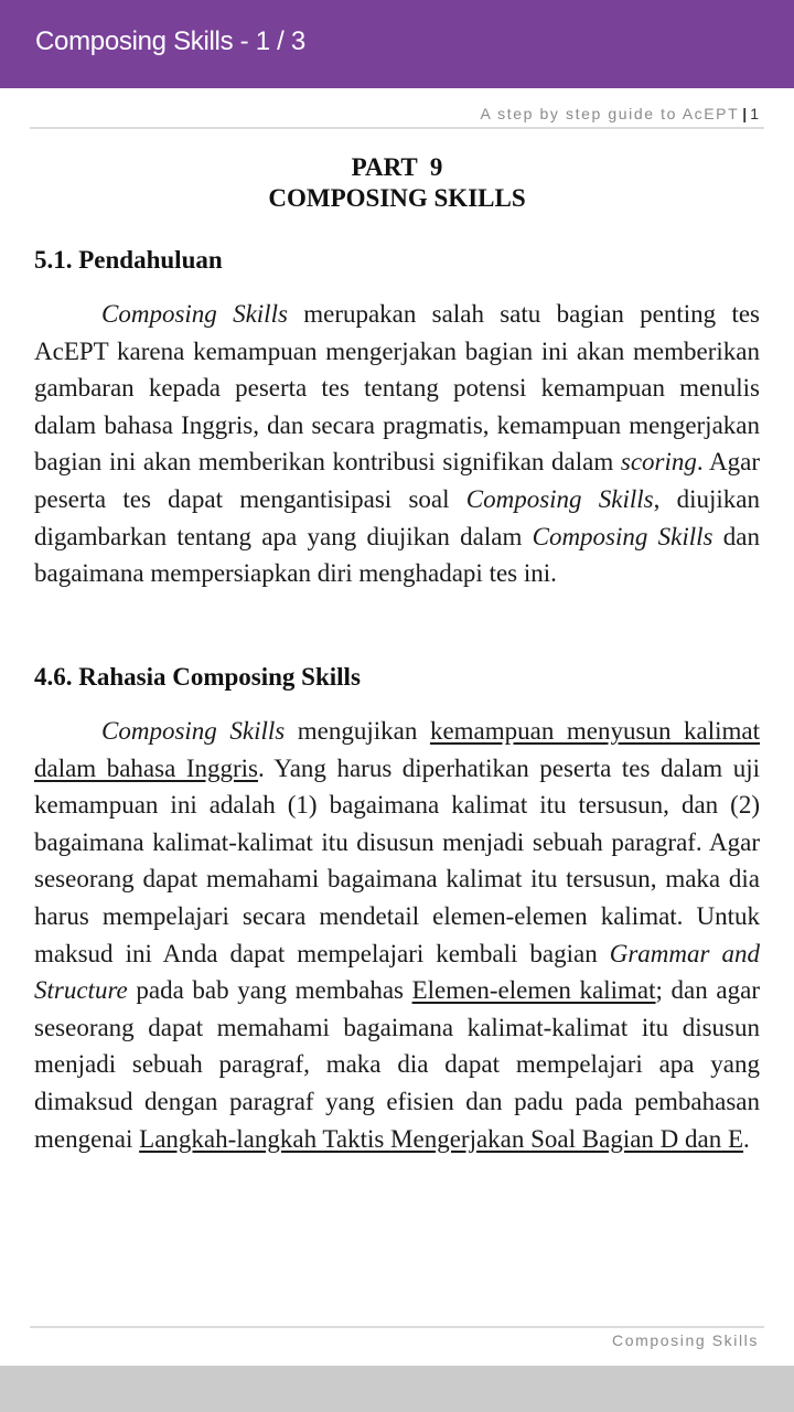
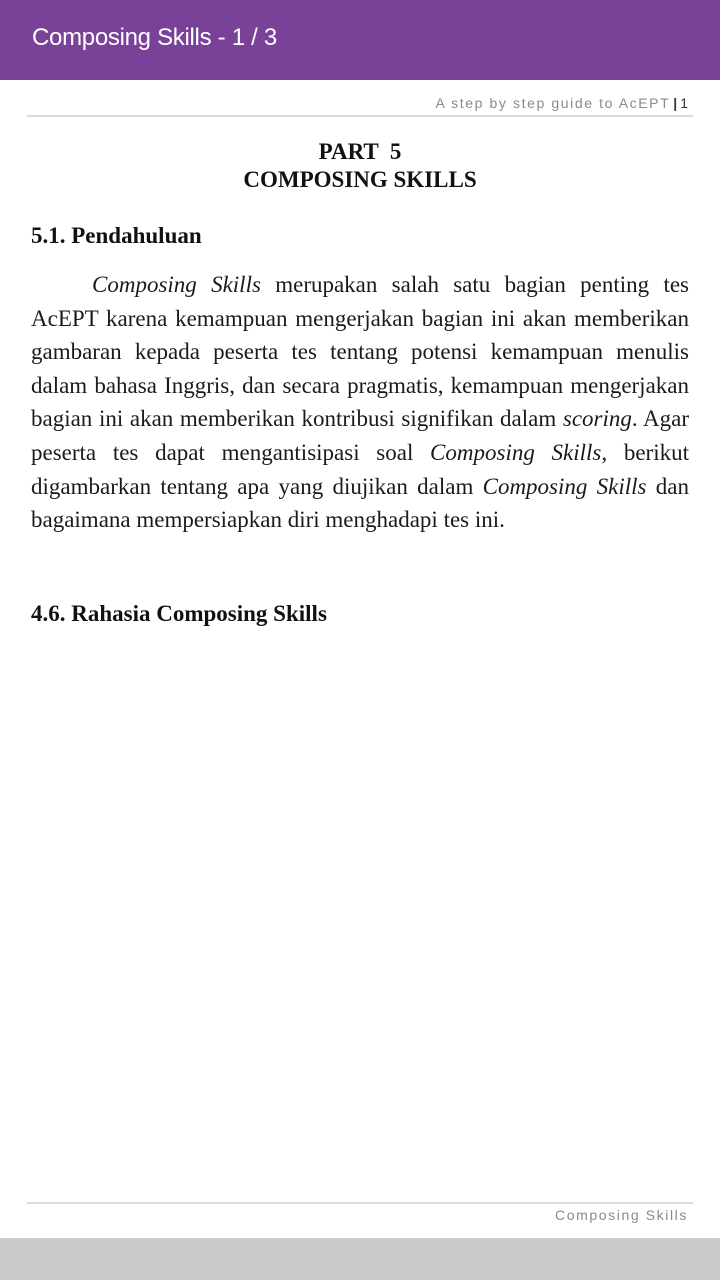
  Composing Skills - 1 / 3
  A step by step guide to AcEPT | 1
- PART 9
+ PART 5
  COMPOSING SKILLS
  5.1. Pendahuluan
- Composing Skills merupakan salah satu bagian penting tes AcEPT karena kemampuan mengerjakan bagian ini akan memberikan gambaran kepada peserta tes tentang potensi kemampuan menulis dalam bahasa Inggris, dan secara pragmatis, kemampuan mengerjakan bagian ini akan memberikan kontribusi signifikan dalam scoring. Agar peserta tes dapat mengantisipasi soal Composing Skills, diujikan digambarkan tentang apa yang diujikan dalam Composing Skills dan bagaimana mempersiapkan diri menghadapi tes ini.
+ Composing Skills merupakan salah satu bagian penting tes AcEPT karena kemampuan mengerjakan bagian ini akan memberikan gambaran kepada peserta tes tentang potensi kemampuan menulis dalam bahasa Inggris, dan secara pragmatis, kemampuan mengerjakan bagian ini akan memberikan kontribusi signifikan dalam scoring. Agar peserta tes dapat mengantisipasi soal Composing Skills, berikut digambarkan tentang apa yang diujikan dalam Composing Skills dan bagaimana mempersiapkan diri menghadapi tes ini.
  4.6. Rahasia Composing Skills
- Composing Skills mengujikan kemampuan menyusun kalimat dalam bahasa Inggris. Yang harus diperhatikan peserta tes dalam uji kemampuan ini adalah (1) bagaimana kalimat itu tersusun, dan (2) bagaimana kalimat-kalimat itu disusun menjadi sebuah paragraf. Agar seseorang dapat memahami bagaimana kalimat itu tersusun, maka dia harus mempelajari secara mendetail elemen-elemen kalimat. Untuk maksud ini Anda dapat mempelajari kembali bagian Grammar and Structure pada bab yang membahas Elemen-elemen kalimat; dan agar seseorang dapat memahami bagaimana kalimat-kalimat itu disusun menjadi sebuah paragraf, maka dia dapat mempelajari apa yang dimaksud dengan paragraf yang efisien dan padu pada pembahasan mengenai Langkah-langkah Taktis Mengerjakan Soal Bagian D dan E.
  Composing Skills
